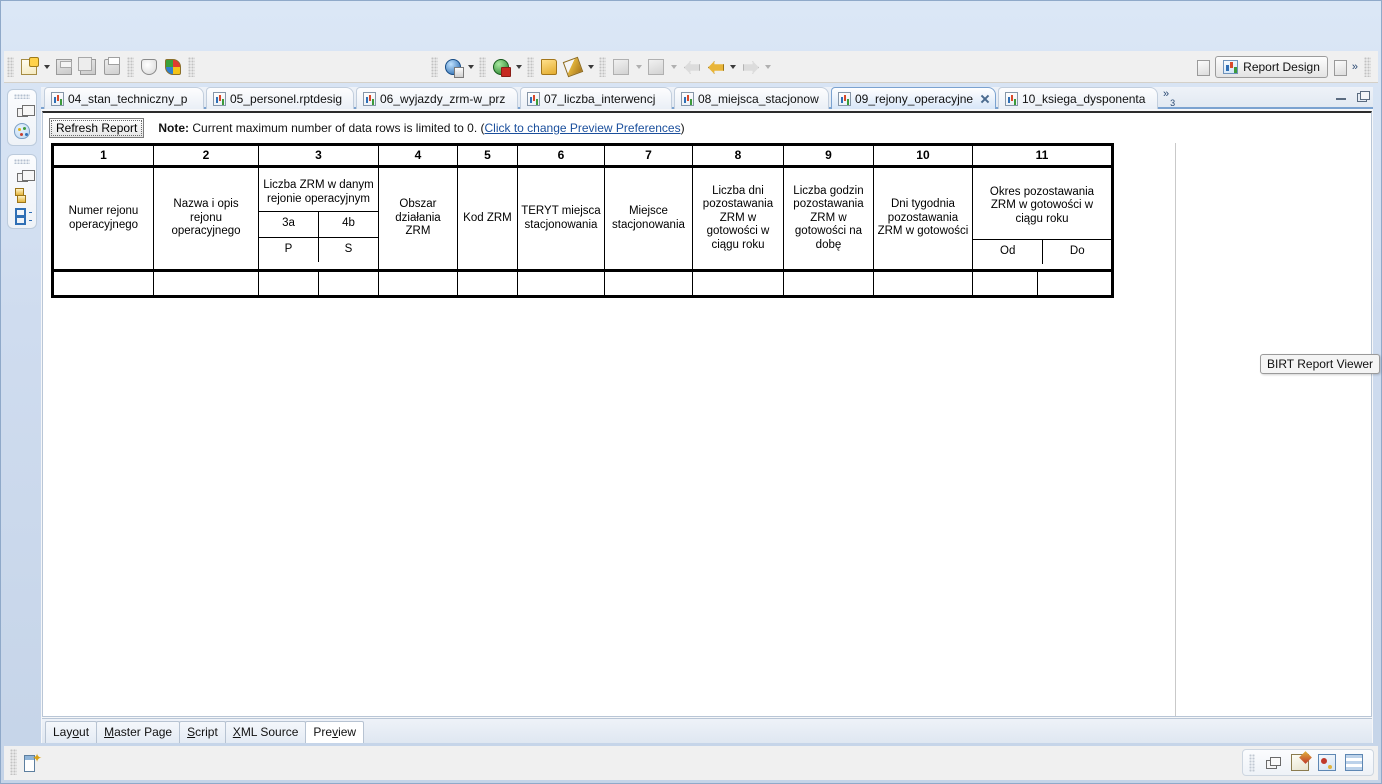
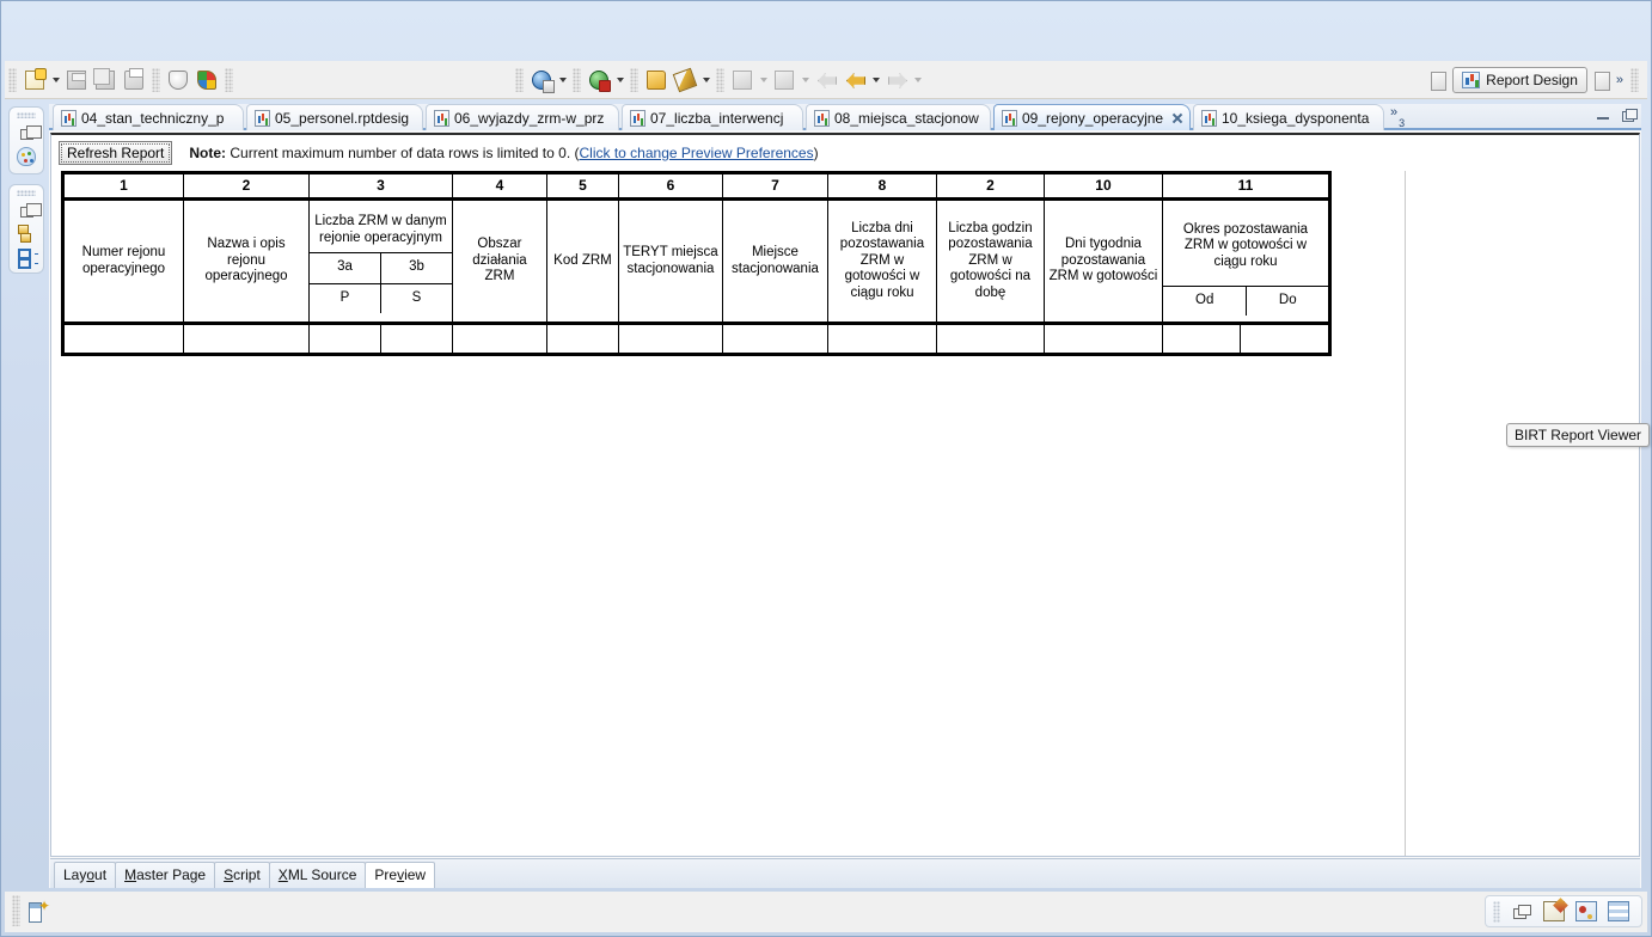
  Report Design
  »
  04_stan_techniczny_p
  05_personel.rptdesig
  06_wyjazdy_zrm-w_prz
  07_liczba_interwencj
  08_miejsca_stacjonow
  09_rejony_operacyjne
  10_ksiega_dysponenta
  »
  3
  Refresh Report
  Note: Current maximum number of data rows is limited to 0. (Click to change Preview Preferences)
- 1	2	3	4	5	6	7	8	9	10	11
+ 1	2	3	4	5	6	7	8	2	10	11
  Numer rejonu operacyjnego	Nazwa i opis rejonu operacyjnego
  Liczba ZRM w danym rejonie operacyjnym
- 3a	4b
+ 3a	3b
  P	S
  			Obszar działania ZRM	Kod ZRM	TERYT miejsca stacjonowania	Miejsce stacjonowania	Liczba dni pozostawania ZRM w gotowości w ciągu roku	Liczba godzin pozostawania ZRM w gotowości na dobę	Dni tygodnia pozostawania ZRM w gotowości
  Okres pozostawania ZRM w gotowości w ciągu roku
  Od	Do
  Layout
  Master Page
  Script
  XML Source
  Preview
  BIRT Report Viewer
